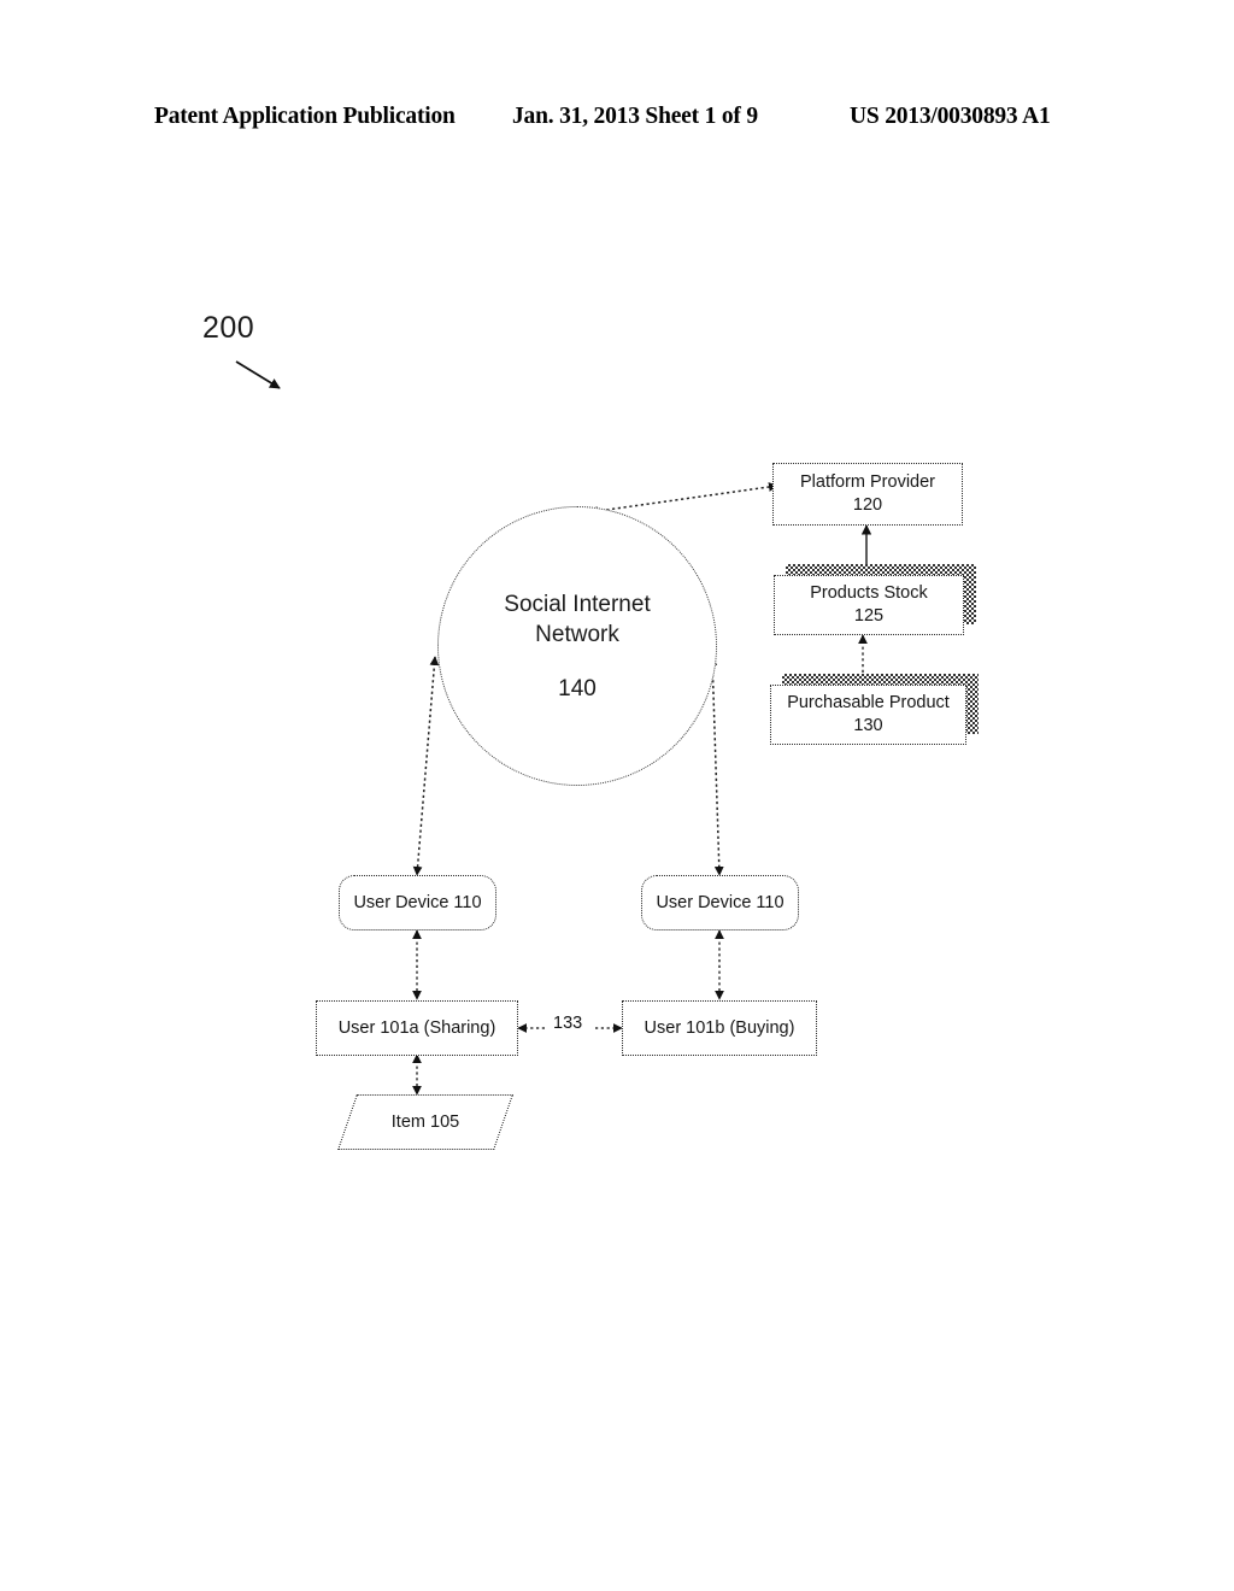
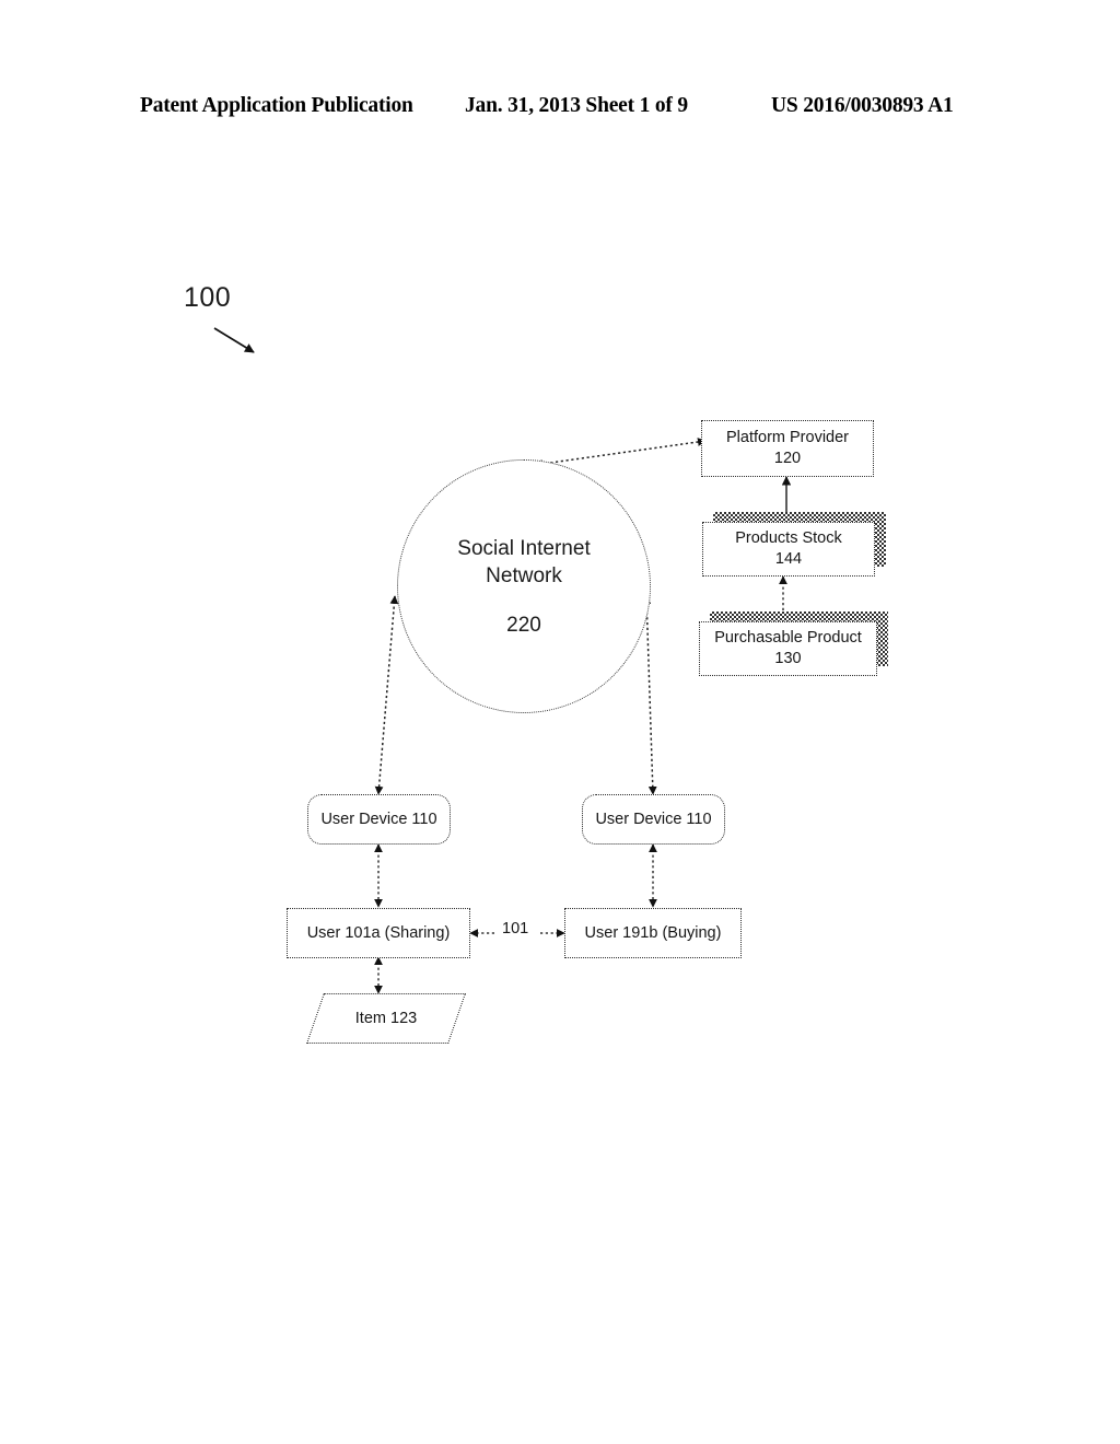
  Patent Application Publication
  Jan. 31, 2013 Sheet 1 of 9
- US 2013/0030893 A1
+ US 2016/0030893 A1
- 200
+ 100
  Social Internet
  Network
- 140
+ 220
  Platform Provider
  120
  Products Stock
- 125
+ 144
  Purchasable Product
  130
  User Device 110
  User Device 110
  User 101a (Sharing)
- User 101b (Buying)
+ User 191b (Buying)
- 133
+ 101
- Item 105
+ Item 123
